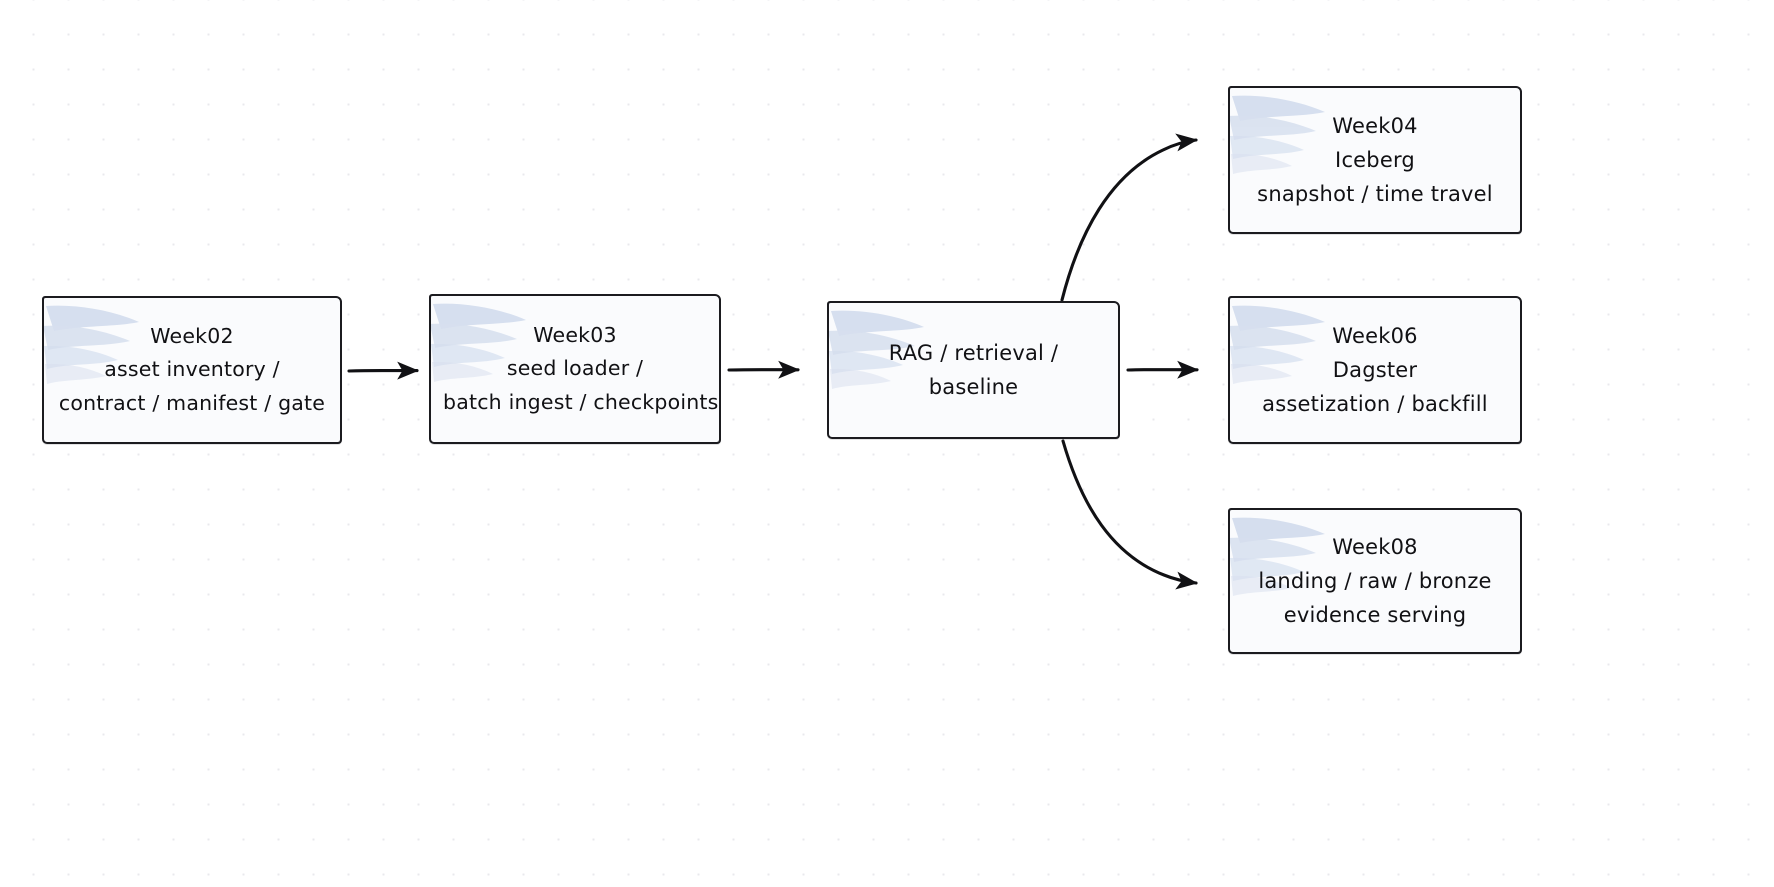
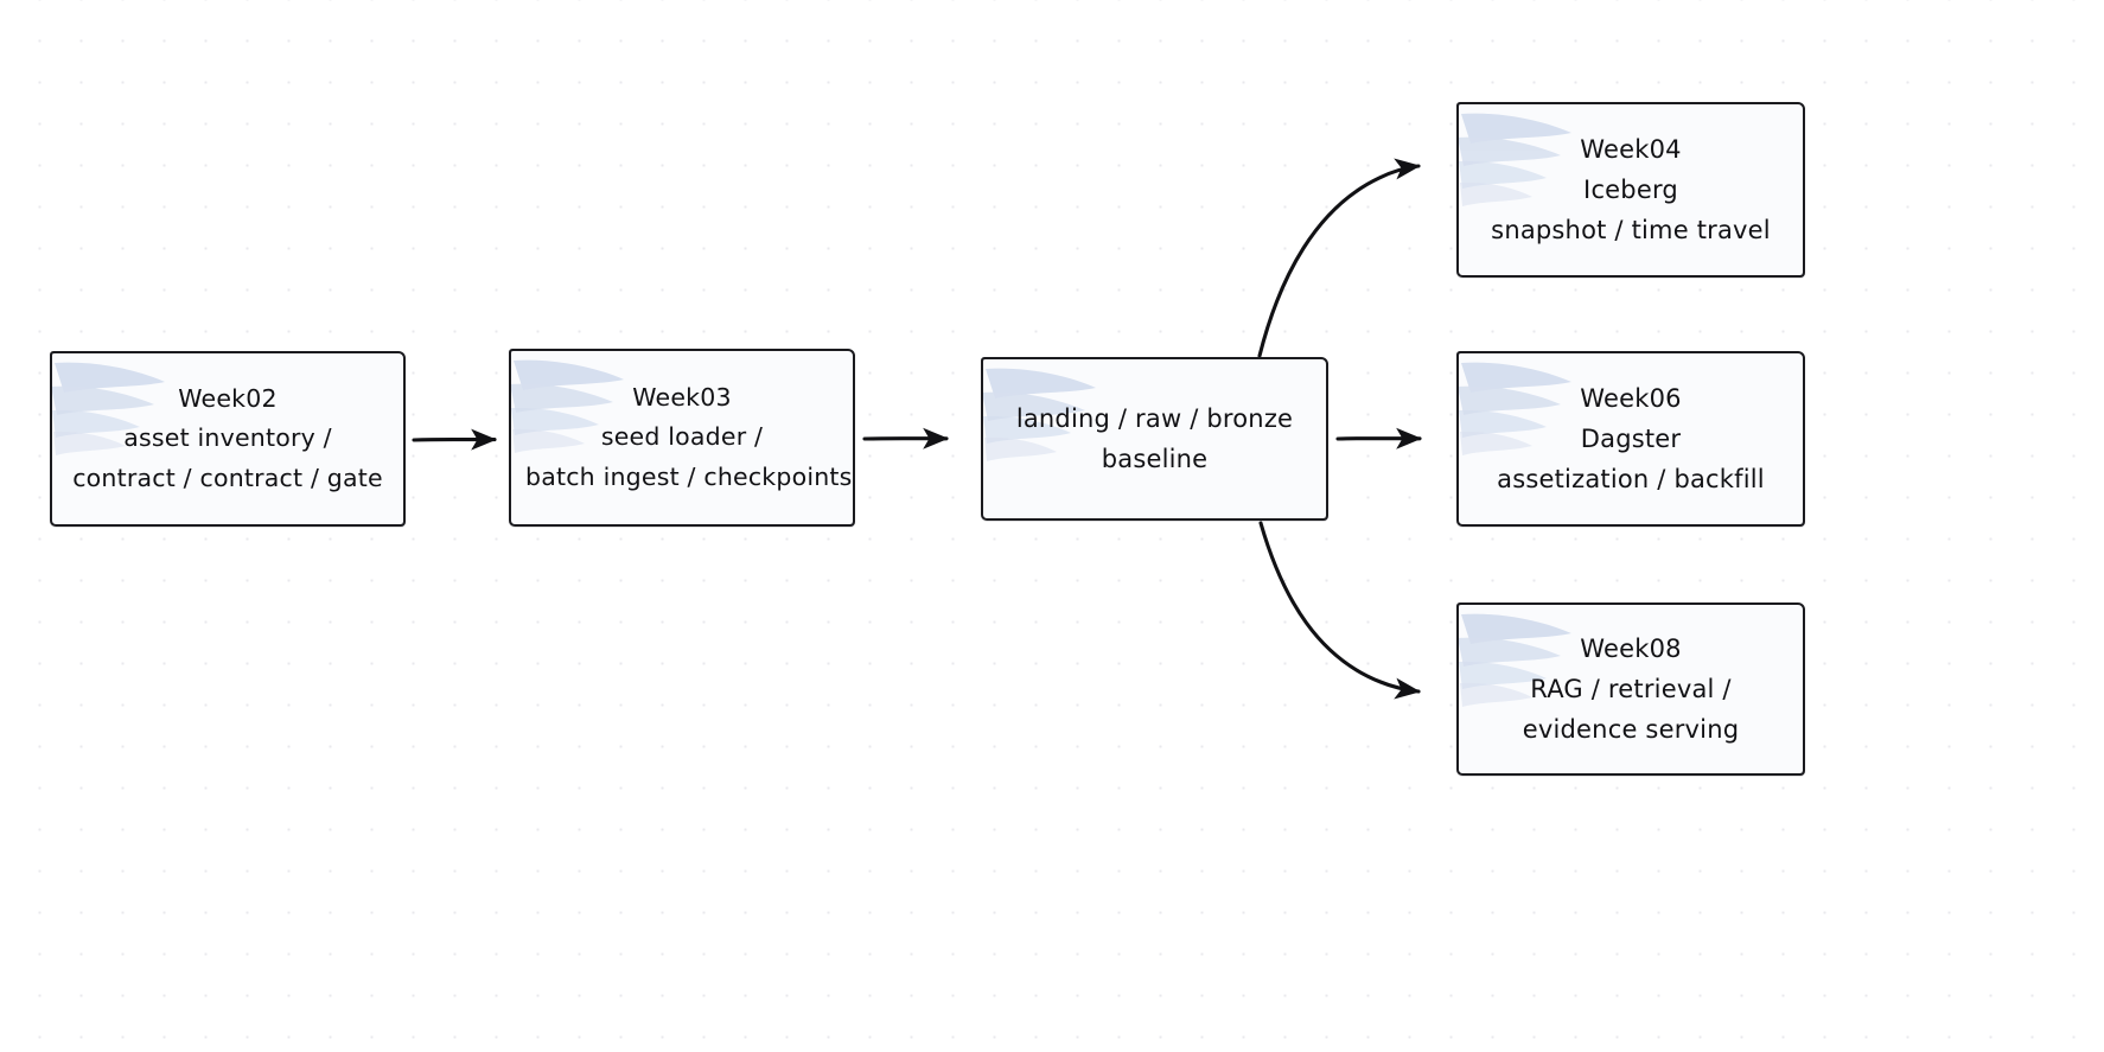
  Week02
  asset inventory /
- contract / manifest / gate
+ contract / contract / gate
  Week03
  seed loader /
  batch ingest / checkpoints
- RAG / retrieval /
+ landing / raw / bronze
  baseline
  Week04
  Iceberg
  snapshot / time travel
  Week06
  Dagster
  assetization / backfill
  Week08
- landing / raw / bronze
+ RAG / retrieval /
  evidence serving
